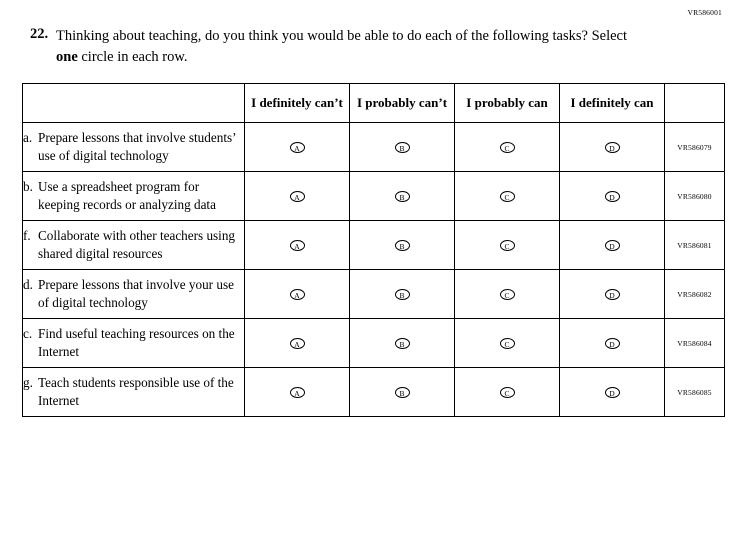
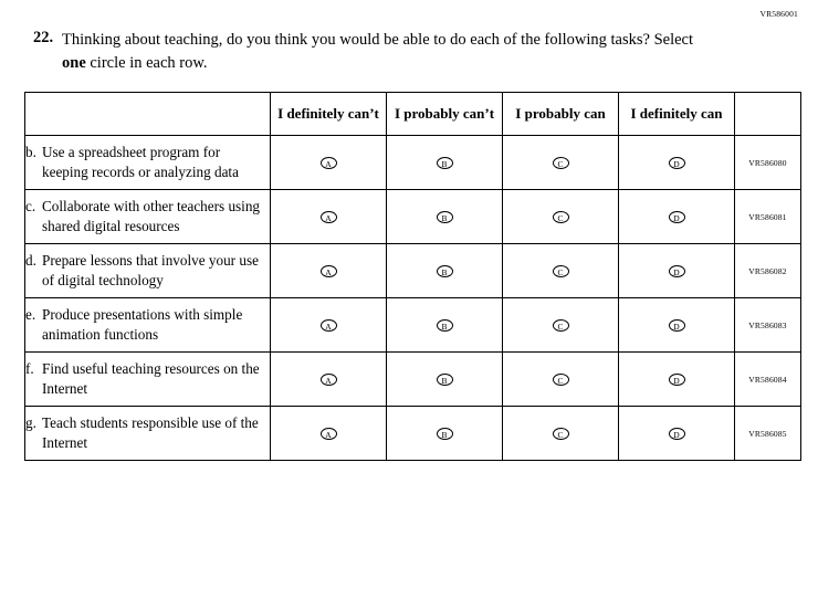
  VR586001
  22.
  Thinking about teaching, do you think you would be able to do each of the following tasks? Select one circle in each row.
  	I definitely can’t	I probably can’t	I probably can	I definitely can
- a. Prepare lessons that involve students’ use of digital technology	A	B	C	D	VR586079
  b. Use a spreadsheet program for keeping records or analyzing data	A	B	C	D	VR586080
- f. Collaborate with other teachers using shared digital resources	A	B	C	D	VR586081
+ c. Collaborate with other teachers using shared digital resources	A	B	C	D	VR586081
  d. Prepare lessons that involve your use of digital technology	A	B	C	D	VR586082
+ e. Produce presentations with simple animation functions	A	B	C	D	VR586083
- c. Find useful teaching resources on the Internet	A	B	C	D	VR586084
+ f. Find useful teaching resources on the Internet	A	B	C	D	VR586084
  g. Teach students responsible use of the Internet	A	B	C	D	VR586085
